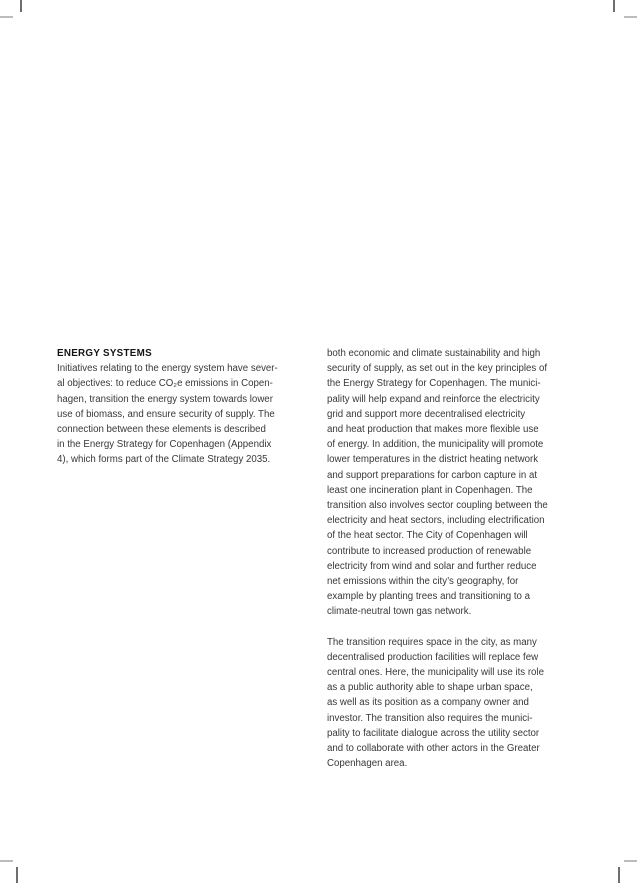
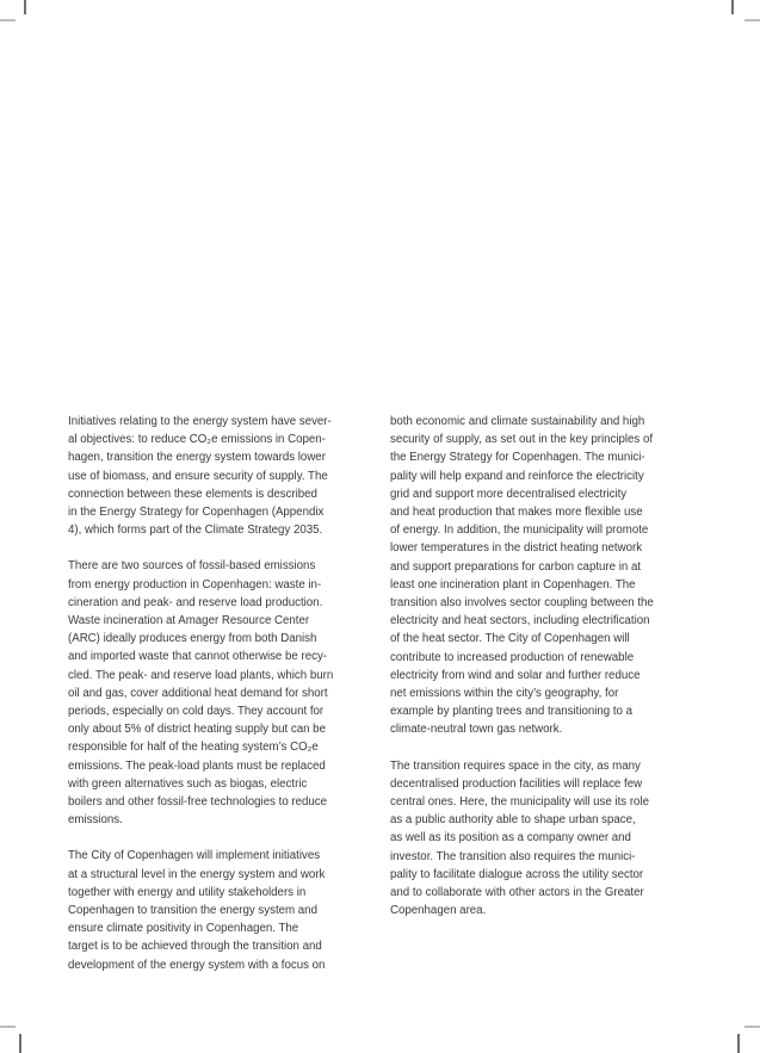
- ENERGY SYSTEMS
  Initiatives relating to the energy system have sever-
  al objectives: to reduce CO₂e emissions in Copen-
  hagen, transition the energy system towards lower
  use of biomass, and ensure security of supply. The
  connection between these elements is described
  in the Energy Strategy for Copenhagen (Appendix
  4), which forms part of the Climate Strategy 2035.
+ There are two sources of fossil-based emissions
+ from energy production in Copenhagen: waste in-
+ cineration and peak- and reserve load production.
+ Waste incineration at Amager Resource Center
+ (ARC) ideally produces energy from both Danish
+ and imported waste that cannot otherwise be recy-
+ cled. The peak- and reserve load plants, which burn
+ oil and gas, cover additional heat demand for short
+ periods, especially on cold days. They account for
+ only about 5% of district heating supply but can be
+ responsible for half of the heating system’s CO₂e
+ emissions. The peak-load plants must be replaced
+ with green alternatives such as biogas, electric
+ boilers and other fossil-free technologies to reduce
+ emissions.
+ The City of Copenhagen will implement initiatives
+ at a structural level in the energy system and work
+ together with energy and utility stakeholders in
+ Copenhagen to transition the energy system and
+ ensure climate positivity in Copenhagen. The
+ target is to be achieved through the transition and
+ development of the energy system with a focus on
  both economic and climate sustainability and high
  security of supply, as set out in the key principles of
  the Energy Strategy for Copenhagen. The munici-
  pality will help expand and reinforce the electricity
  grid and support more decentralised electricity
  and heat production that makes more flexible use
  of energy. In addition, the municipality will promote
  lower temperatures in the district heating network
  and support preparations for carbon capture in at
  least one incineration plant in Copenhagen. The
  transition also involves sector coupling between the
  electricity and heat sectors, including electrification
  of the heat sector. The City of Copenhagen will
  contribute to increased production of renewable
  electricity from wind and solar and further reduce
  net emissions within the city’s geography, for
  example by planting trees and transitioning to a
  climate-neutral town gas network.
  The transition requires space in the city, as many
  decentralised production facilities will replace few
  central ones. Here, the municipality will use its role
  as a public authority able to shape urban space,
  as well as its position as a company owner and
  investor. The transition also requires the munici-
  pality to facilitate dialogue across the utility sector
  and to collaborate with other actors in the Greater
  Copenhagen area.
